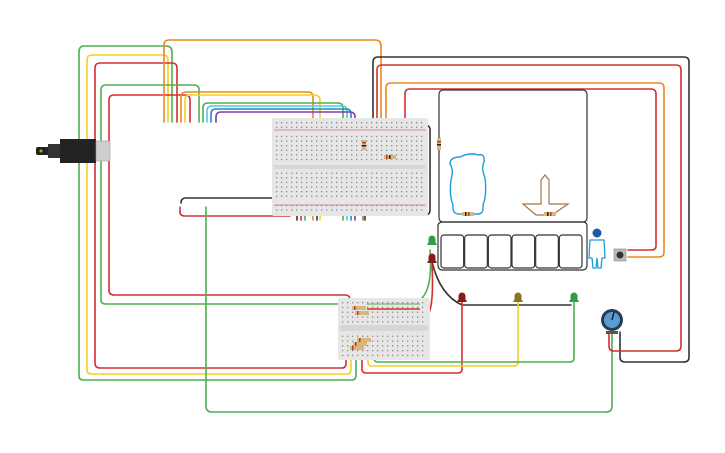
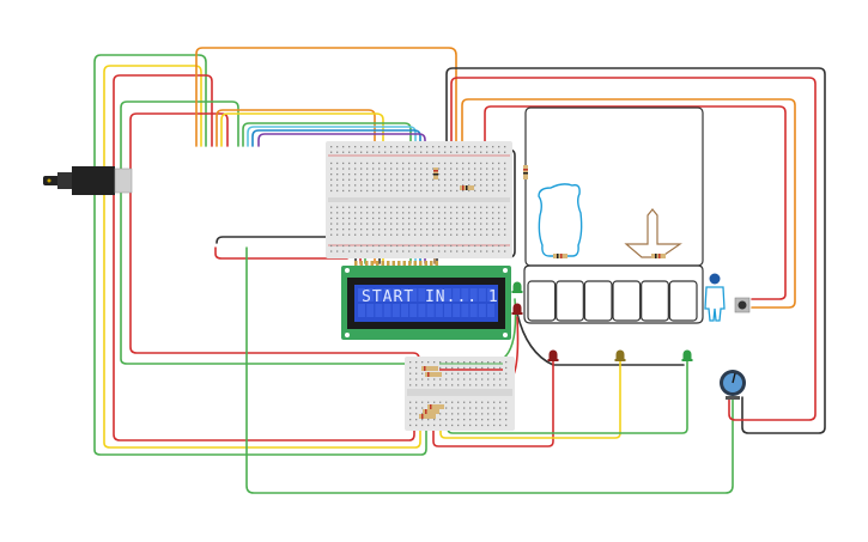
+ START IN... 1
